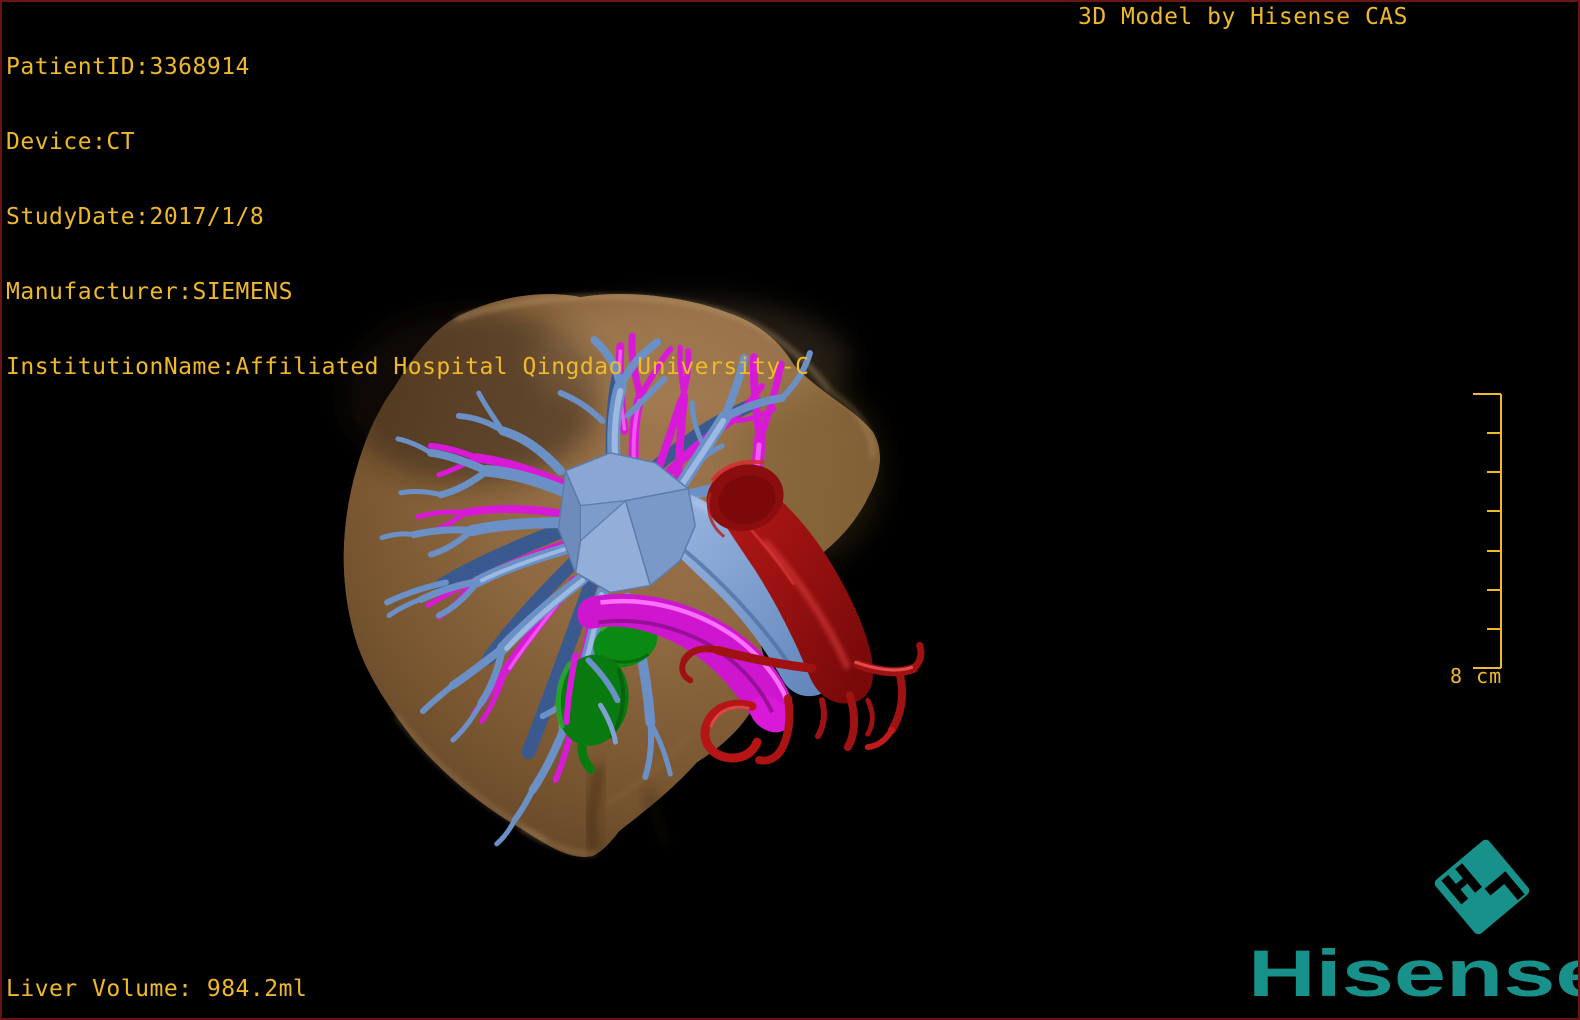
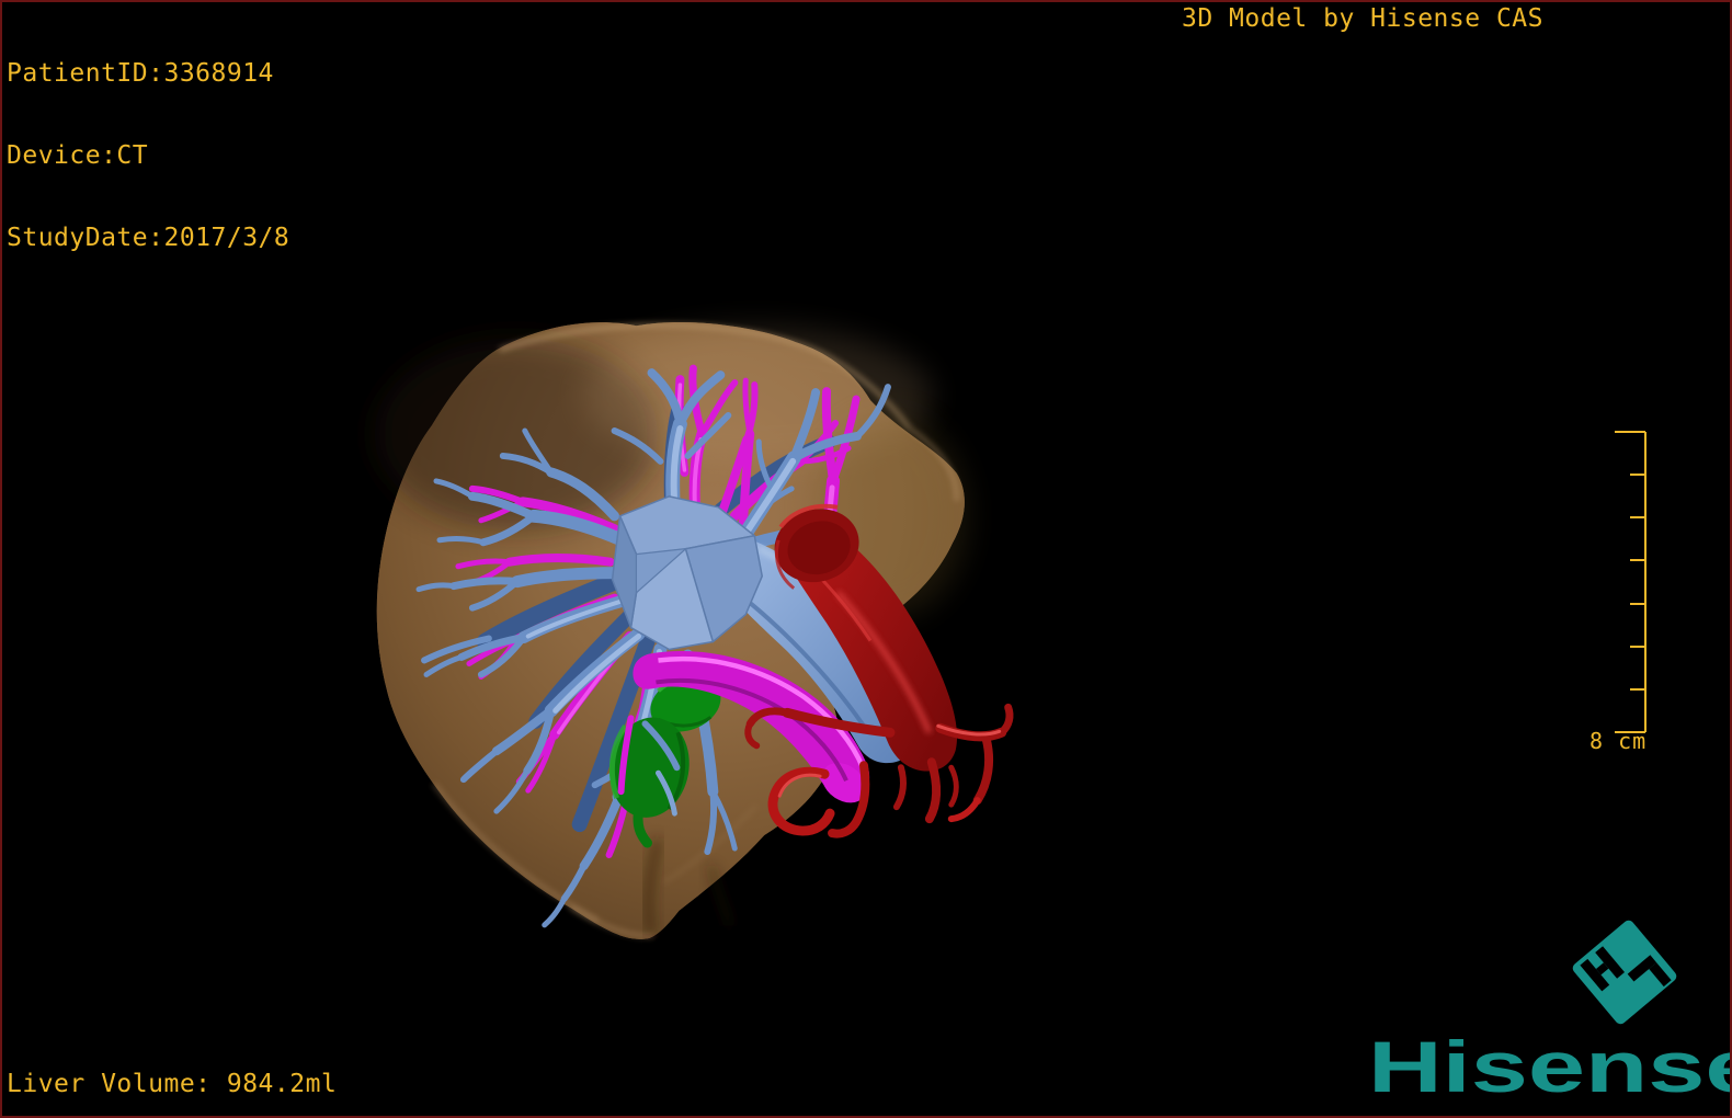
  PatientID:3368914
  Device:CT
- StudyDate:2017/1/8
+ StudyDate:2017/3/8
- Manufacturer:SIEMENS
- InstitutionName:Affiliated Hospital Qingdao University-C
  3D Model by Hisense CAS
  Liver Volume: 984.2ml
  8 cm
  Hisens
